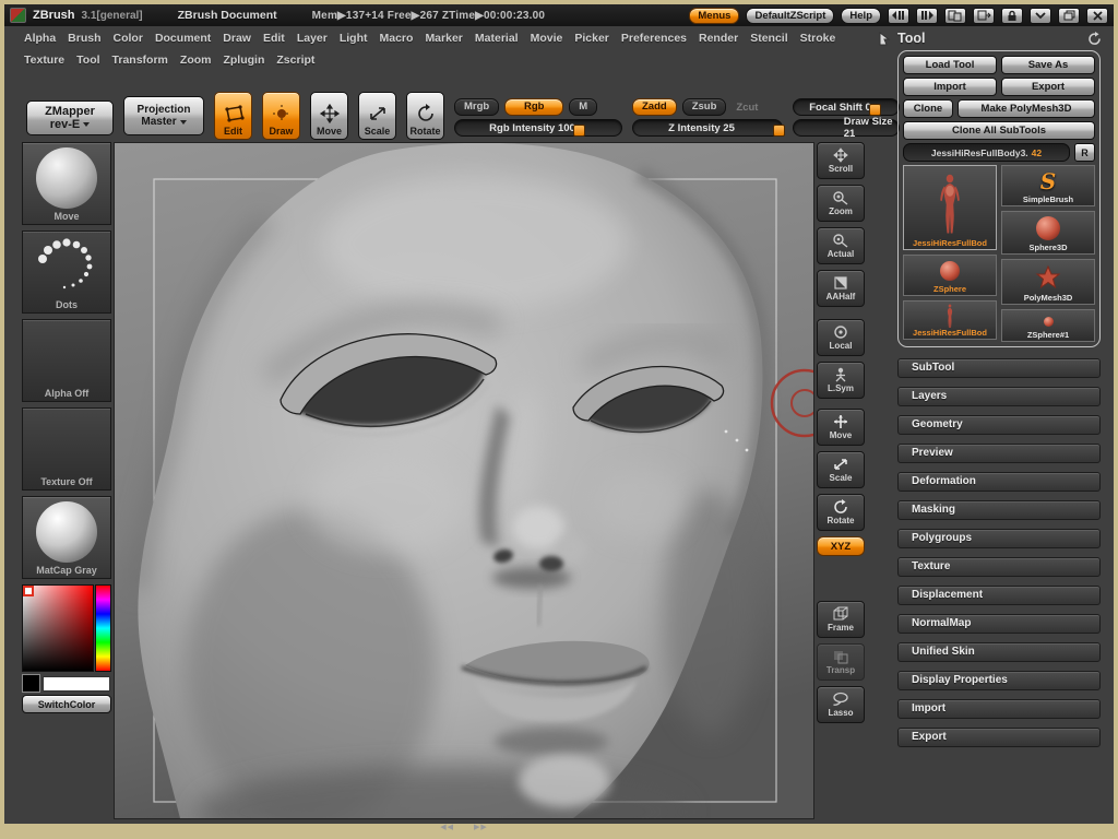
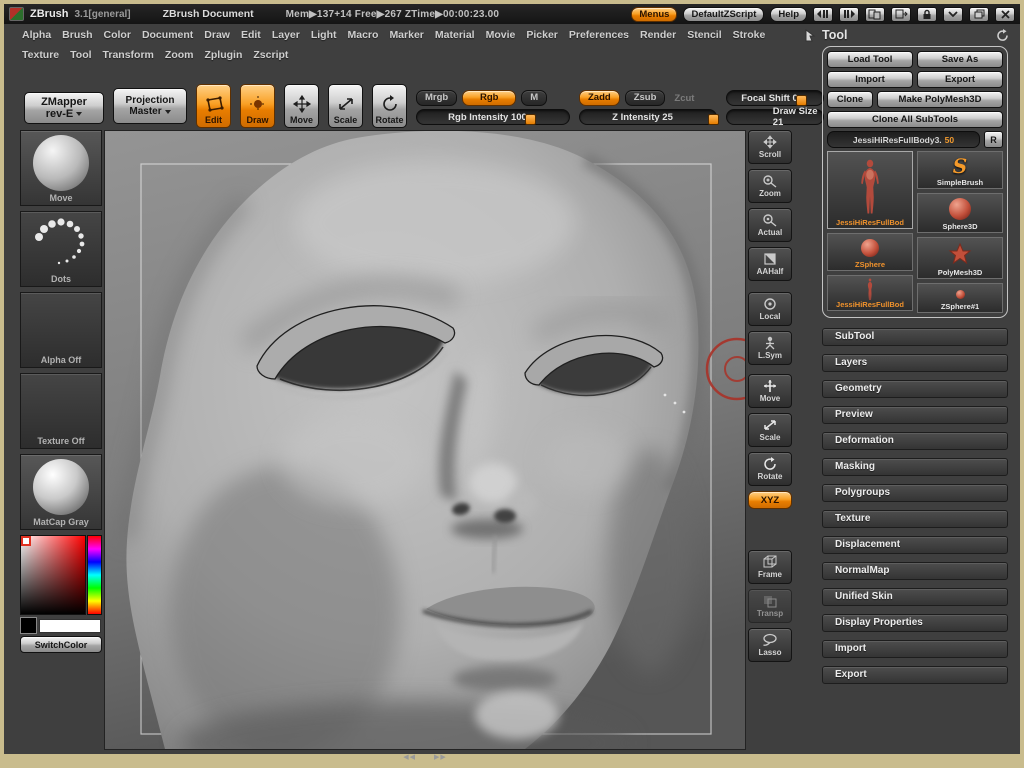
  ZBrush
  3.1[general]
  ZBrush Document
  Mem▶137+14 Free▶267 ZTime▶00:00:23.00
  Menus
  DefaultZScript
  Help
  Alpha
  Brush
  Color
  Document
  Draw
  Edit
  Layer
  Light
  Macro
  Marker
  Material
  Movie
  Picker
  Preferences
  Render
  Stencil
  Stroke
  Texture
  Tool
  Transform
  Zoom
  Zplugin
  Zscript
  ZMapper
  rev-E
  Projection
  Master
  Edit
  Draw
  Move
  Scale
  Rotate
  Mrgb
  Rgb
  M
  Rgb Intensity 10
  Zadd
  Zsub
  Zcut
  Z Intensity 25
  Focal Shift
  Draw Size 21
  Move
  Dots
  Alpha Off
  Texture Off
  MatCap Gray
  SwitchColor
  Scroll
  Zoom
  Actual
  AAHalf
  Local
  L.Sym
  Move
  Scale
  Rotate
  XYZ
  Frame
  Transp
  Lasso
  Tool
  Load Tool
  Save As
  Import
  Export
  Clone
  Make PolyMesh3D
  Clone All SubTools
  JessiHiResFullBody3.
- 42
+ 50
  R
  JessiHiResFullBod
  ZSphere
  JessiHiResFullBod
  S
  SimpleBrush
  Sphere3D
  PolyMesh3D
  ZSphere#1
  SubTool
  Layers
  Geometry
  Preview
  Deformation
  Masking
  Polygroups
  Texture
  Displacement
  NormalMap
  Unified Skin
  Display Properties
  Import
  Export
